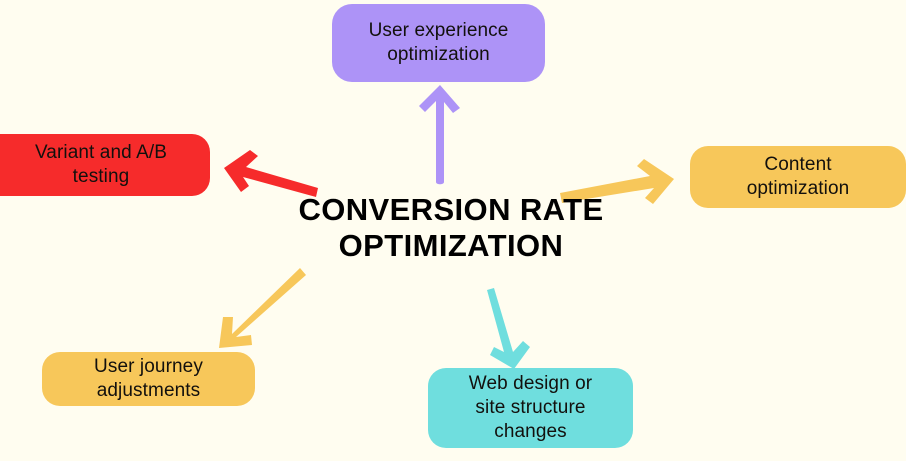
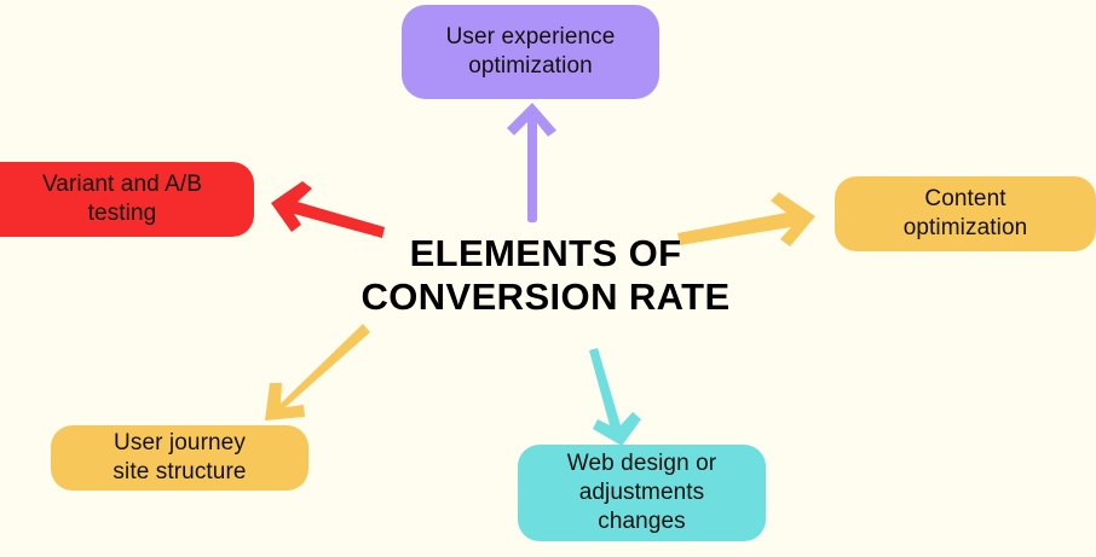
  User experience
  optimization
  Variant and A/B
  testing
  Content
  optimization
  User journey
- adjustments
+ site structure
  Web design or
- site structure
+ adjustments
  changes
+ ELEMENTS OF
  CONVERSION RATE
- OPTIMIZATION
